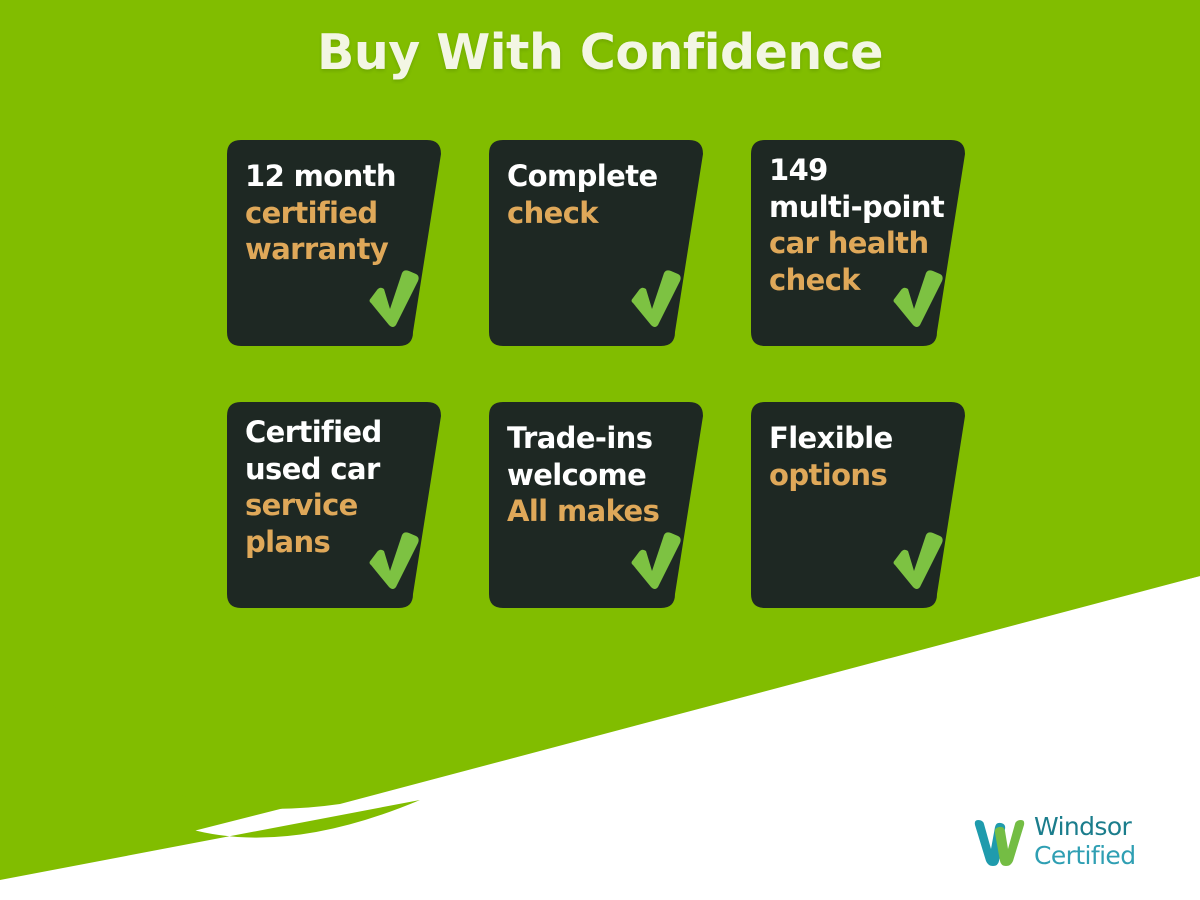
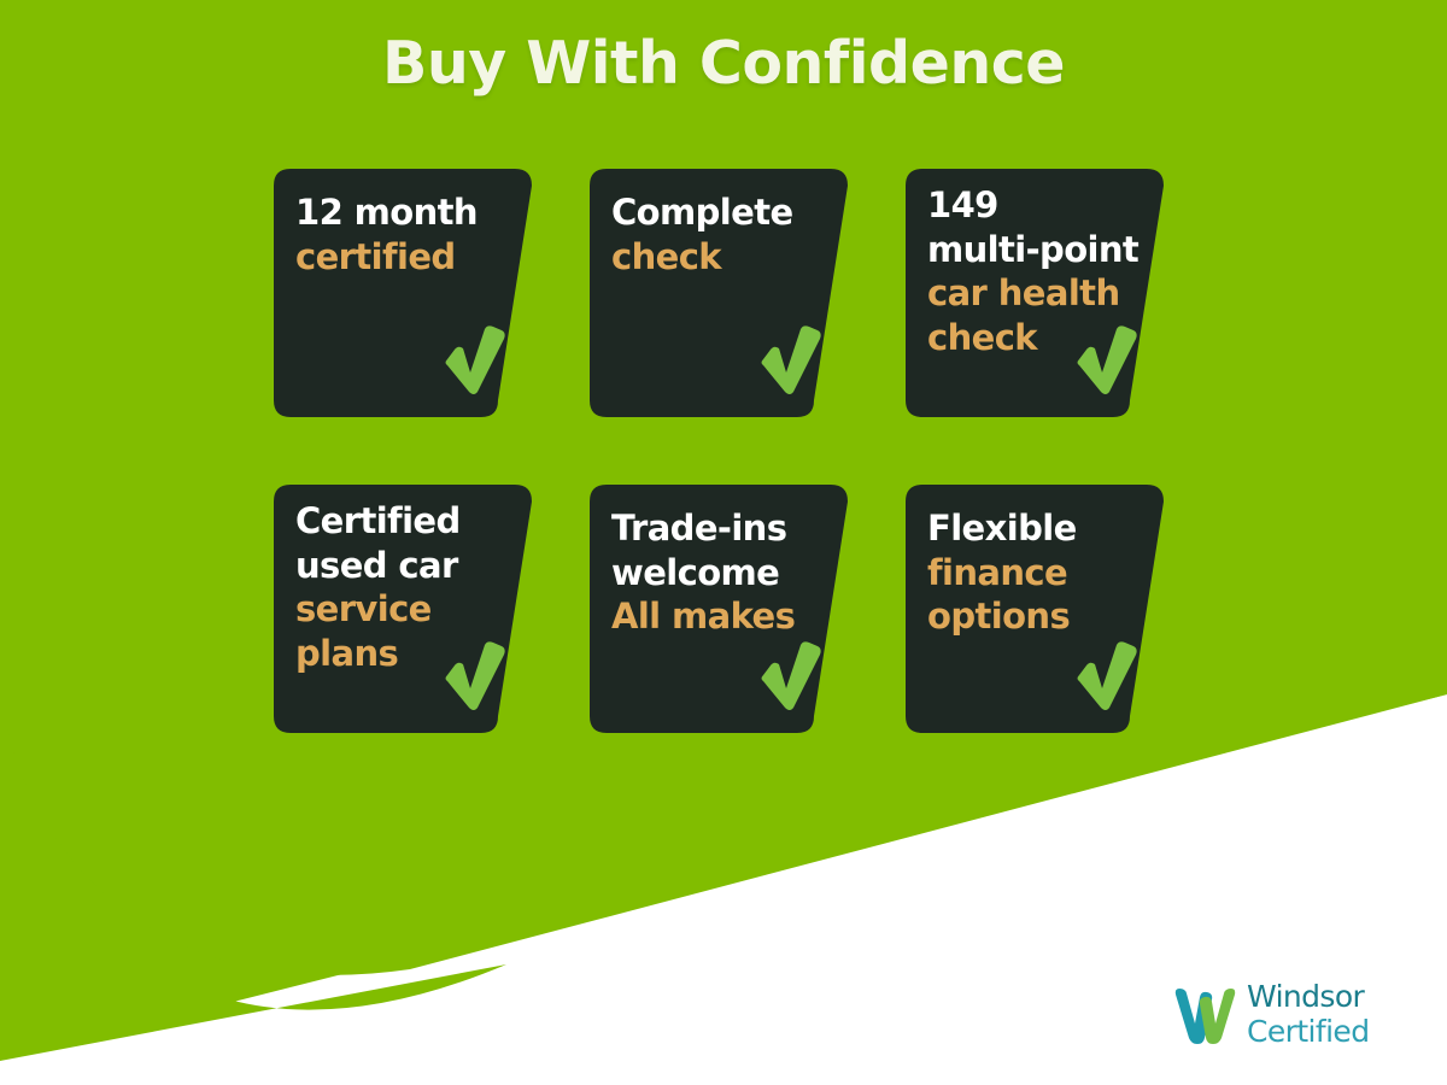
  Buy With Confidence
  12 month
  certified
- warranty
  Complete
  check
  149
  multi-point
  car health
  check
  Certified
  used car
  service
  plans
  Trade-ins
  welcome
  All makes
  Flexible
+ finance
  options
  Windsor
  Certified
